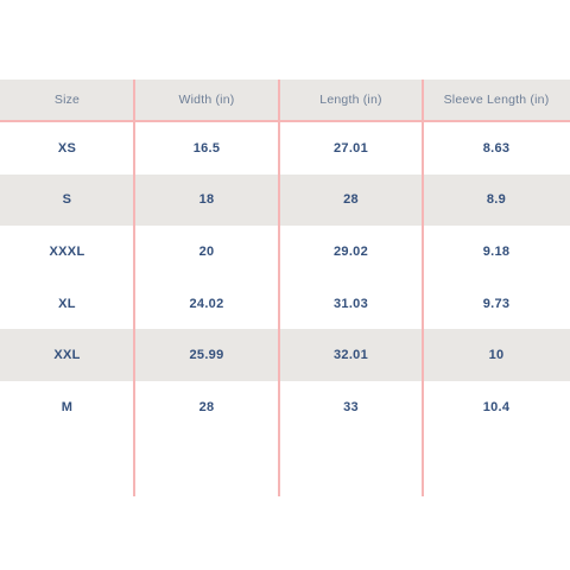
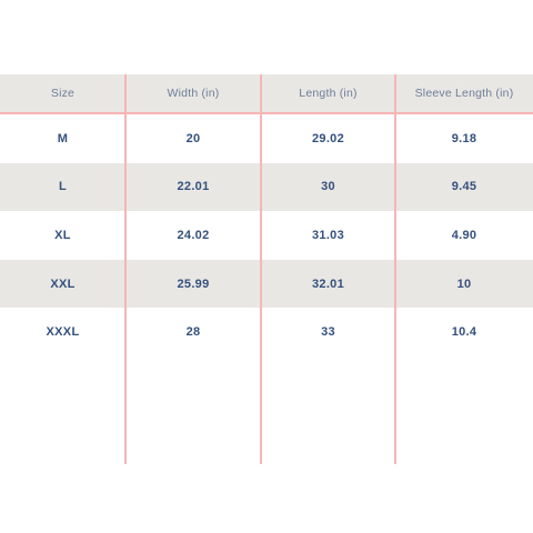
  Size	Width (in)	Length (in)	Sleeve Length (in)
- XS	16.5	27.01	8.63
- S	18	28	8.9
- XXXL	20	29.02	9.18
+ M	20	29.02	9.18
+ L	22.01	30	9.45
- XL	24.02	31.03	9.73
+ XL	24.02	31.03	4.90
  XXL	25.99	32.01	10
- M	28	33	10.4
+ XXXL	28	33	10.4
